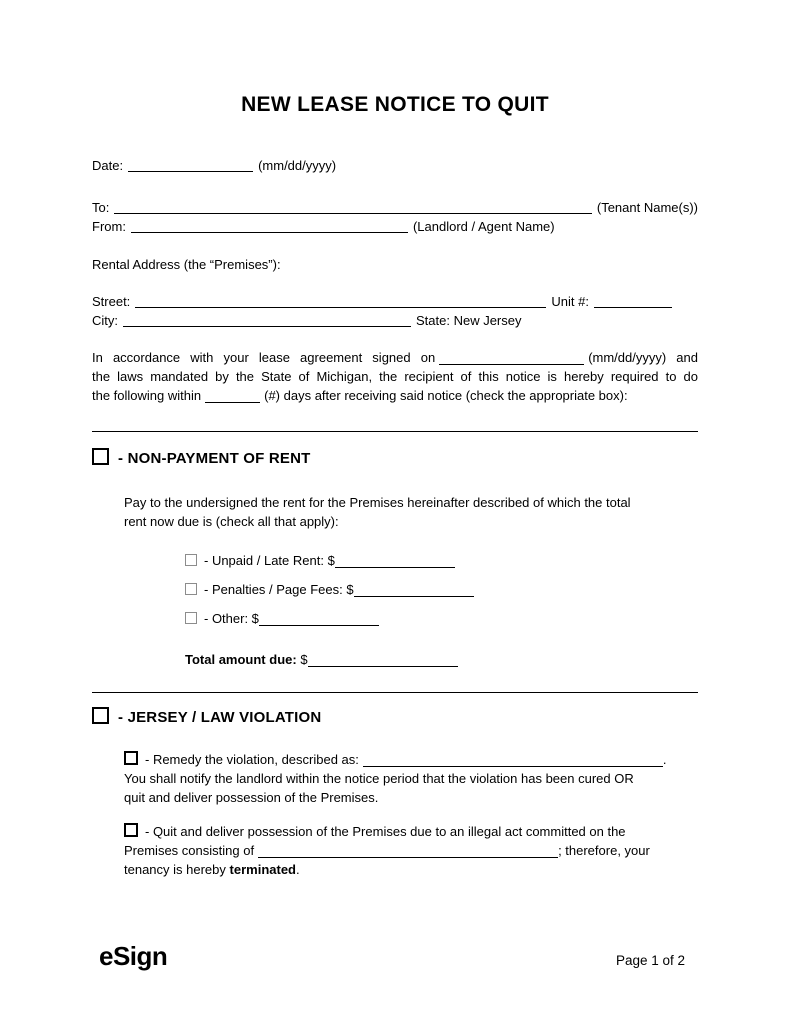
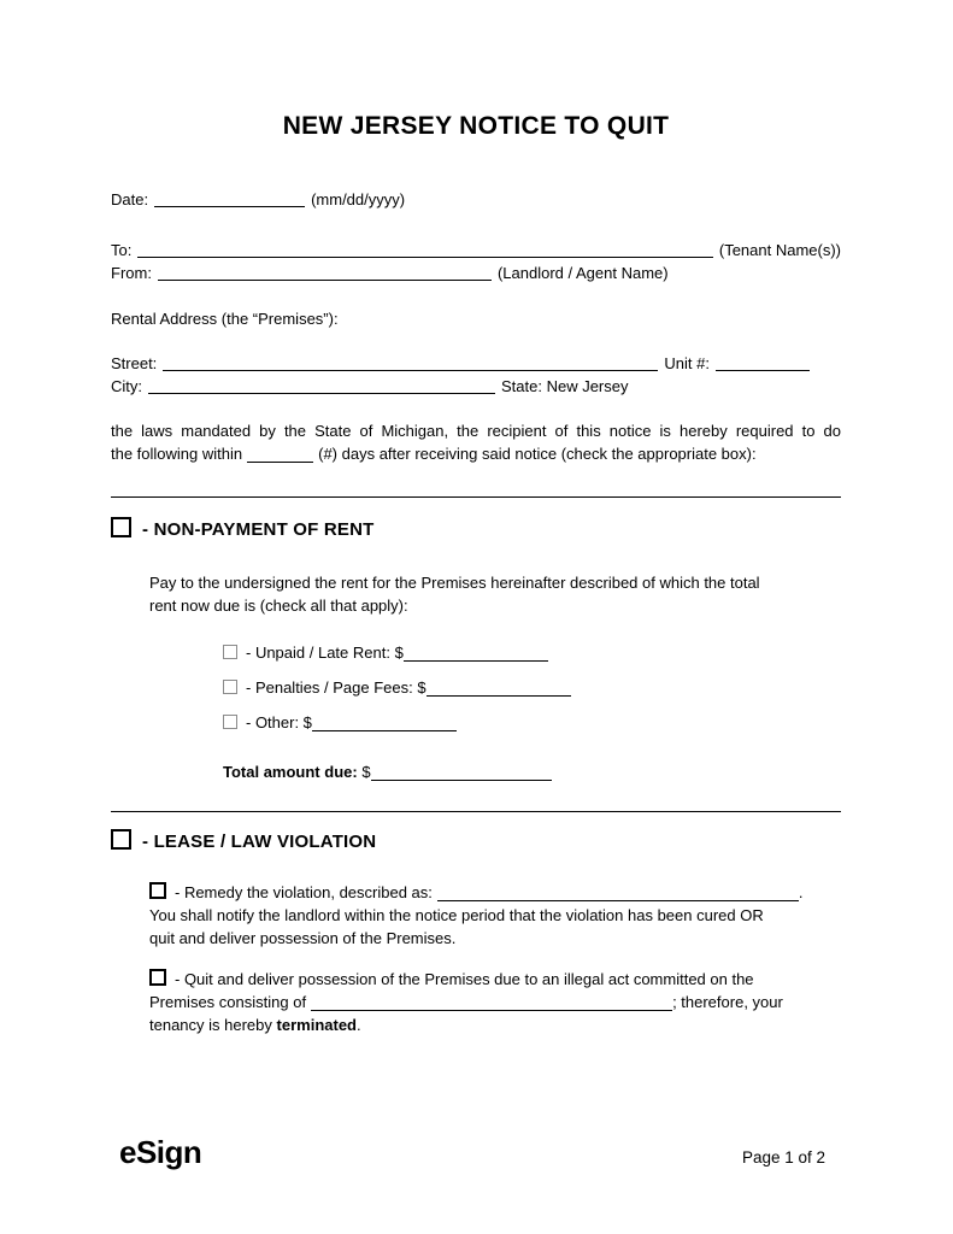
- NEW LEASE NOTICE TO QUIT
+ NEW JERSEY NOTICE TO QUIT
  Date:
  (mm/dd/yyyy)
  To:
  (Tenant Name(s))
  From:
  (Landlord / Agent Name)
  Rental Address (the “Premises”):
  Street:
  Unit #:
  City:
  State: New Jersey
- In accordance with your lease agreement signed on (mm/dd/yyyy) and
  the laws mandated by the State of Michigan, the recipient of this notice is hereby required to do
  the following within (#) days after receiving said notice (check the appropriate box):
  - NON-PAYMENT OF RENT
  Pay to the undersigned the rent for the Premises hereinafter described of which the total
  rent now due is (check all that apply):
  - Unpaid / Late Rent: $
  - Penalties / Page Fees: $
  - Other: $
  Total amount due: $
- - JERSEY / LAW VIOLATION
+ - LEASE / LAW VIOLATION
  - Remedy the violation, described as: .
  You shall notify the landlord within the notice period that the violation has been cured OR
  quit and deliver possession of the Premises.
  - Quit and deliver possession of the Premises due to an illegal act committed on the
  Premises consisting of ; therefore, your
  tenancy is hereby terminated.
  eSign
  Page 1 of 2
